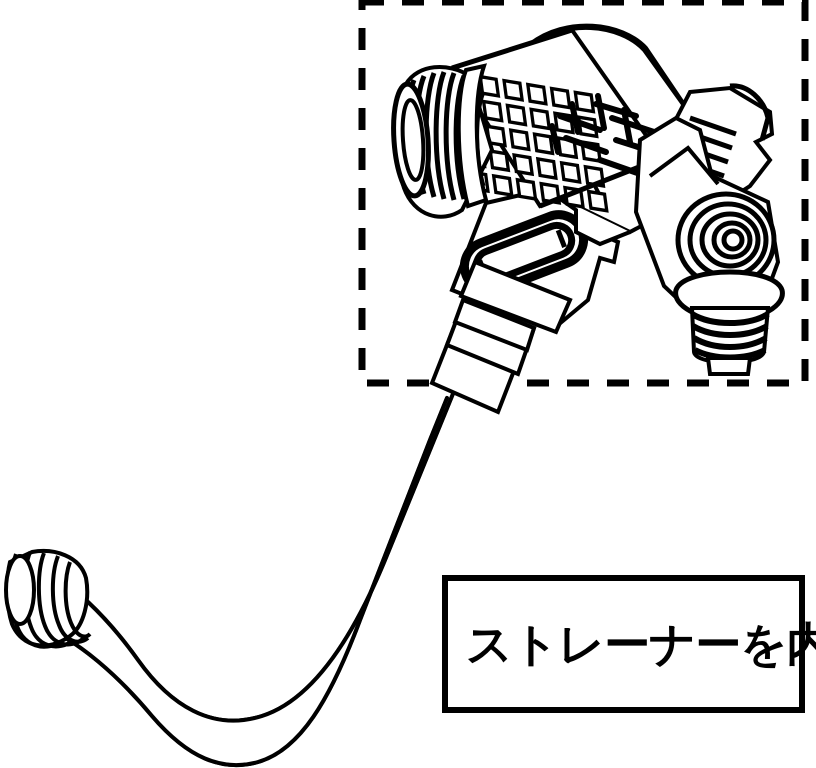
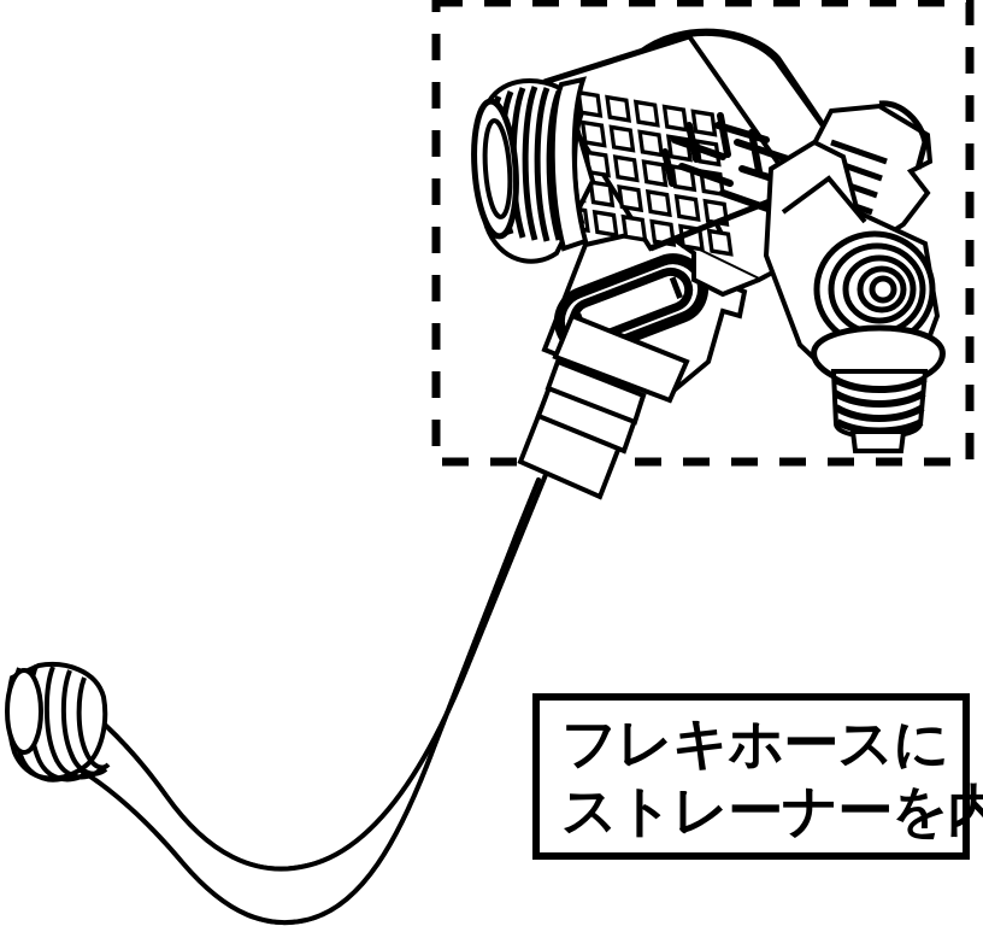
+ フレキホースに
  ストレーナーを内
